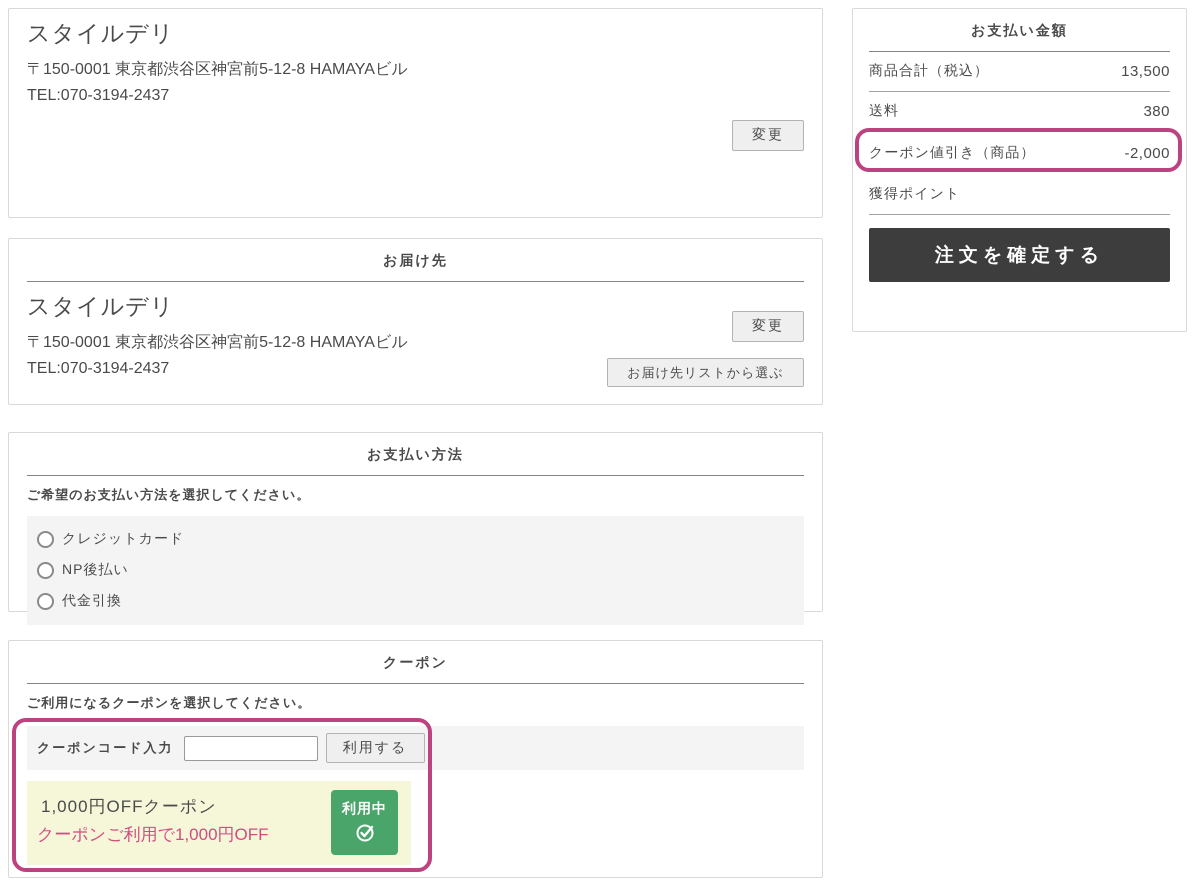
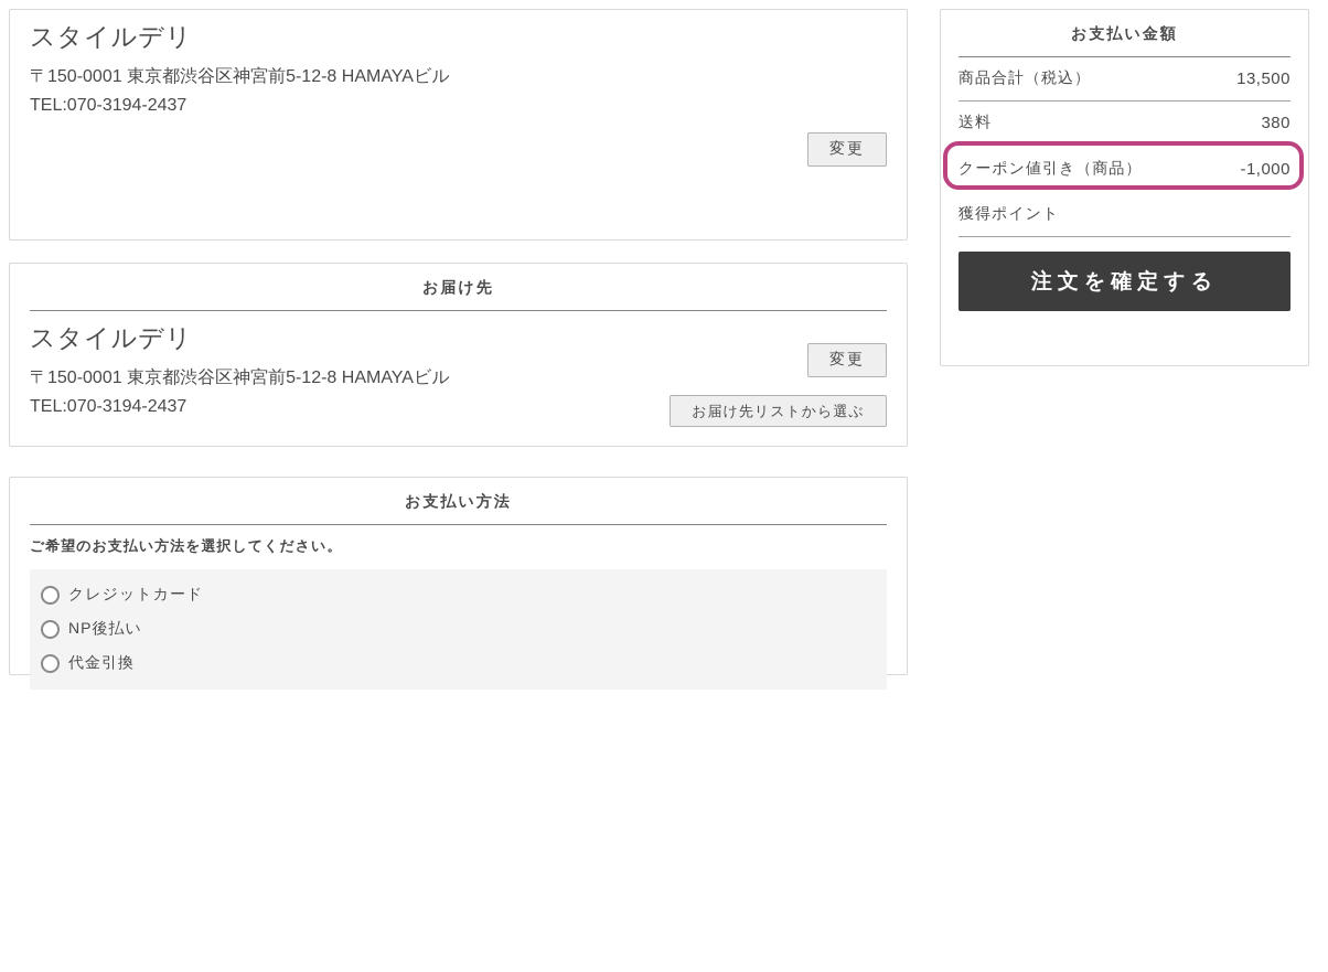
  スタイルデリ
  〒150-0001 東京都渋谷区神宮前5-12-8 HAMAYAビル
  TEL:070-3194-2437
  変更
  お届け先
  スタイルデリ
  〒150-0001 東京都渋谷区神宮前5-12-8 HAMAYAビル
  TEL:070-3194-2437
  変更
  お届け先リストから選ぶ
  お支払い方法
  ご希望のお支払い方法を選択してください。
  クレジットカード
  NP後払い
  代金引換
- クーポン
- ご利用になるクーポンを選択してください。
- クーポンコード入力
- 利用する
- 1,000円OFFクーポン
- クーポンご利用で1,000円OFF
- 利用中
  お支払い金額
  商品合計（税込）
  13,500
  送料
  380
  クーポン値引き（商品）
- -2,000
+ -1,000
  獲得ポイント
  注文を確定する
